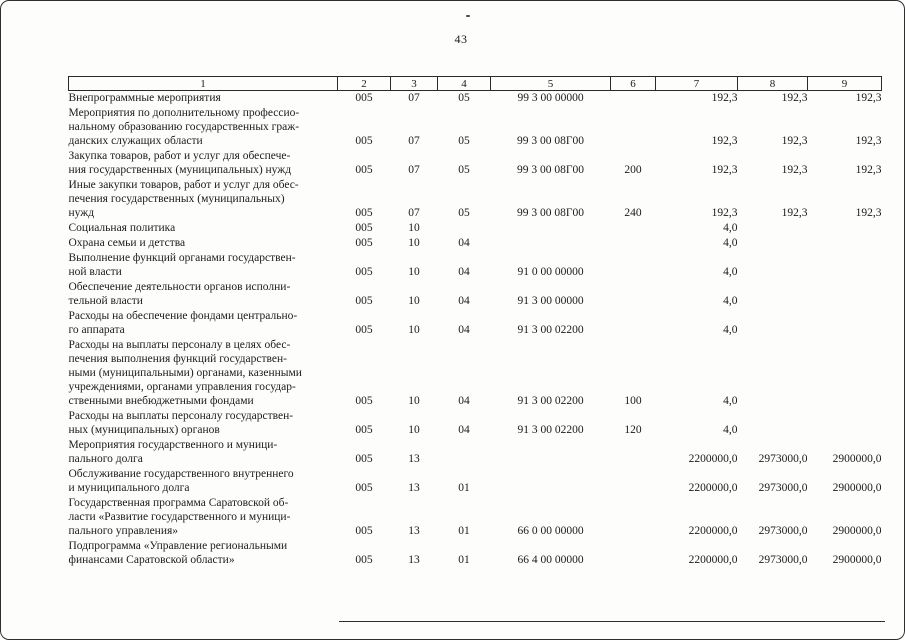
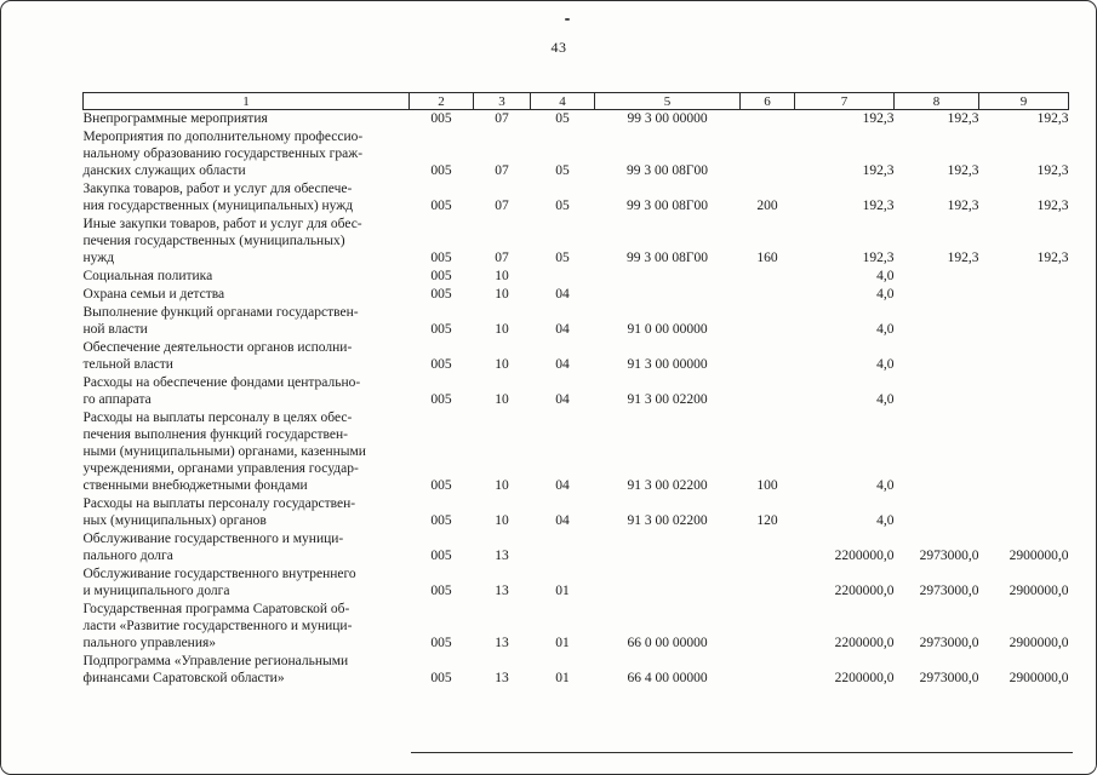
  43
  1	2	3	4	5	6	7	8	9
  Внепрограммные мероприятия	005	07	05	99 3 00 00000		192,3	192,3	192,3
  Мероприятия по дополнительному профессио- нальному образованию государственных граж- данских служащих области	005	07	05	99 3 00 08Г00		192,3	192,3	192,3
  Закупка товаров, работ и услуг для обеспече- ния государственных (муниципальных) нужд	005	07	05	99 3 00 08Г00	200	192,3	192,3	192,3
- Иные закупки товаров, работ и услуг для обес- печения государственных (муниципальных) нужд	005	07	05	99 3 00 08Г00	240	192,3	192,3	192,3
+ Иные закупки товаров, работ и услуг для обес- печения государственных (муниципальных) нужд	005	07	05	99 3 00 08Г00	160	192,3	192,3	192,3
  Социальная политика	005	10				4,0
  Охрана семьи и детства	005	10	04			4,0
  Выполнение функций органами государствен- ной власти	005	10	04	91 0 00 00000		4,0
  Обеспечение деятельности органов исполни- тельной власти	005	10	04	91 3 00 00000		4,0
  Расходы на обеспечение фондами центрально- го аппарата	005	10	04	91 3 00 02200		4,0
  Расходы на выплаты персоналу в целях обес- печения выполнения функций государствен- ными (муниципальными) органами, казенными учреждениями, органами управления государ- ственными внебюджетными фондами	005	10	04	91 3 00 02200	100	4,0
  Расходы на выплаты персоналу государствен- ных (муниципальных) органов	005	10	04	91 3 00 02200	120	4,0
- Мероприятия государственного и муници- пального долга	005	13				2200000,0	2973000,0	2900000,0
+ Обслуживание государственного и муници- пального долга	005	13				2200000,0	2973000,0	2900000,0
  Обслуживание государственного внутреннего и муниципального долга	005	13	01			2200000,0	2973000,0	2900000,0
  Государственная программа Саратовской об- ласти «Развитие государственного и муници- пального управления»	005	13	01	66 0 00 00000		2200000,0	2973000,0	2900000,0
  Подпрограмма «Управление региональными финансами Саратовской области»	005	13	01	66 4 00 00000		2200000,0	2973000,0	2900000,0
